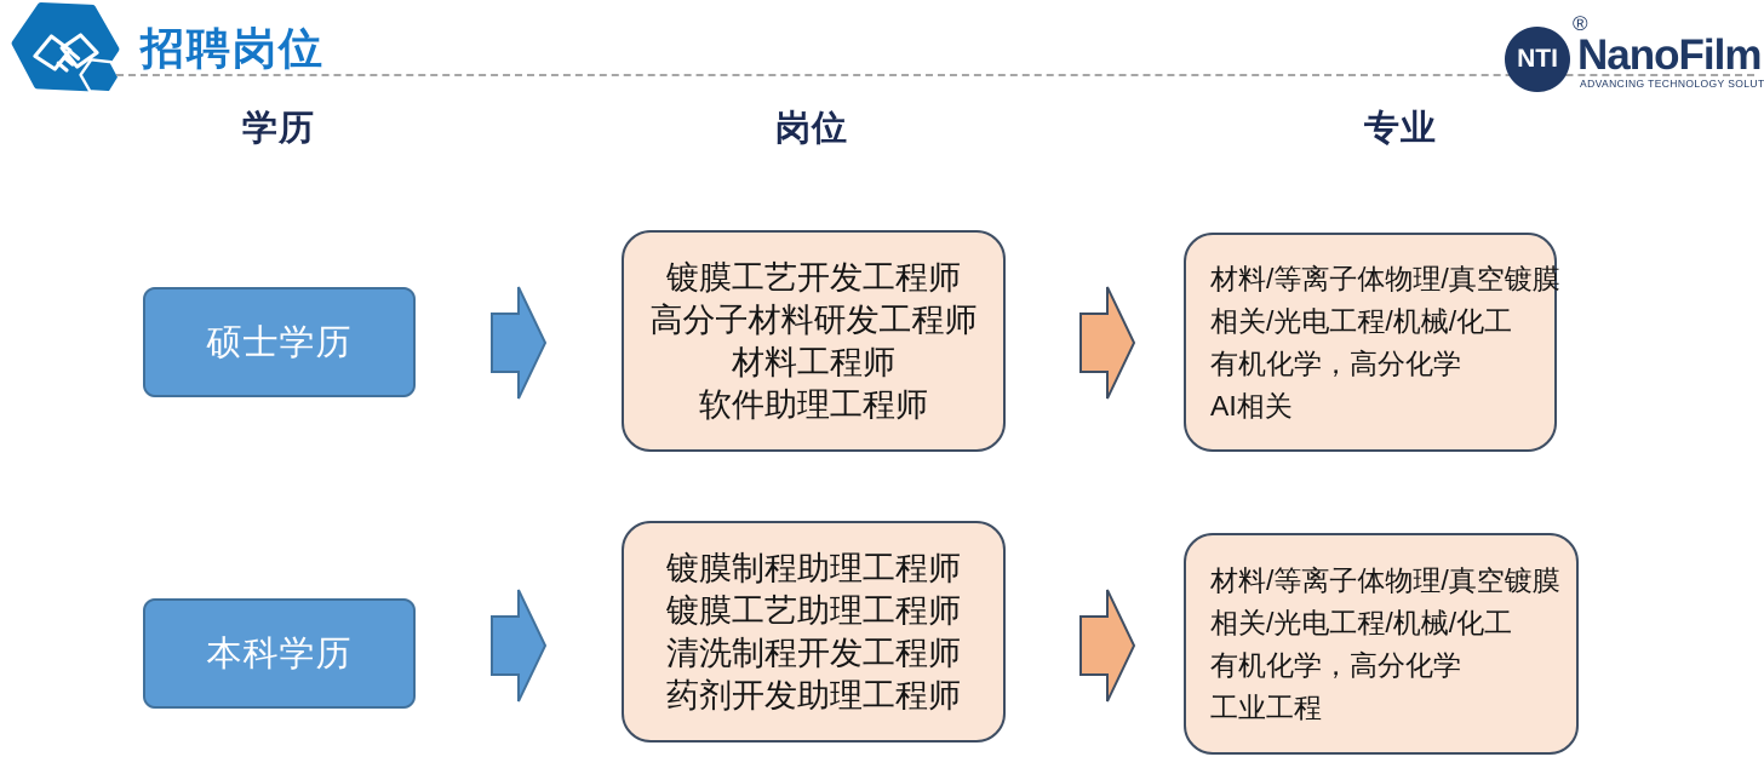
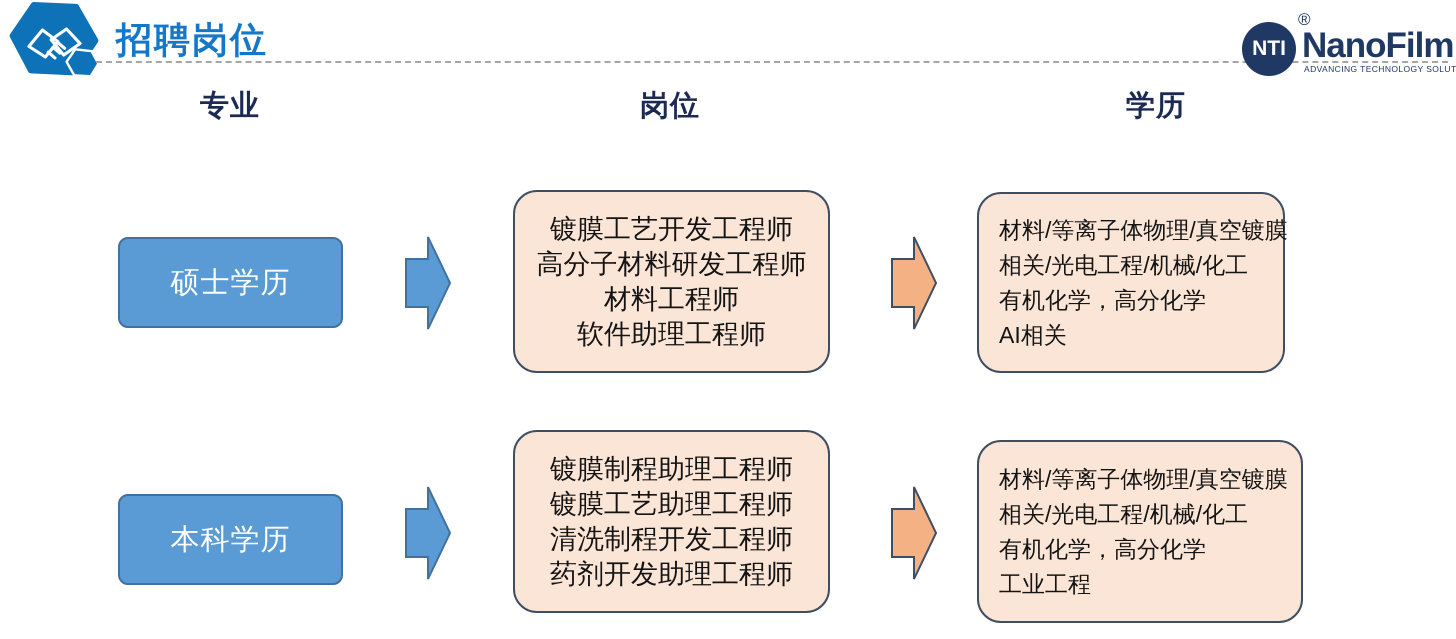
  招聘岗位
  NTI
  ®
  NanoFilm
  ADVANCING TECHNOLOGY SOLUT
- 学历
+ 专业
  岗位
- 专业
+ 学历
  硕士学历
  镀膜工艺开发工程师
  高分子材料研发工程师
  材料工程师
  软件助理工程师
  材料/等离子体物理/真空镀膜
  相关/光电工程/机械/化工
  有机化学，高分化学
  AI相关
  本科学历
  镀膜制程助理工程师
  镀膜工艺助理工程师
  清洗制程开发工程师
  药剂开发助理工程师
  材料/等离子体物理/真空镀膜
  相关/光电工程/机械/化工
  有机化学，高分化学
  工业工程
